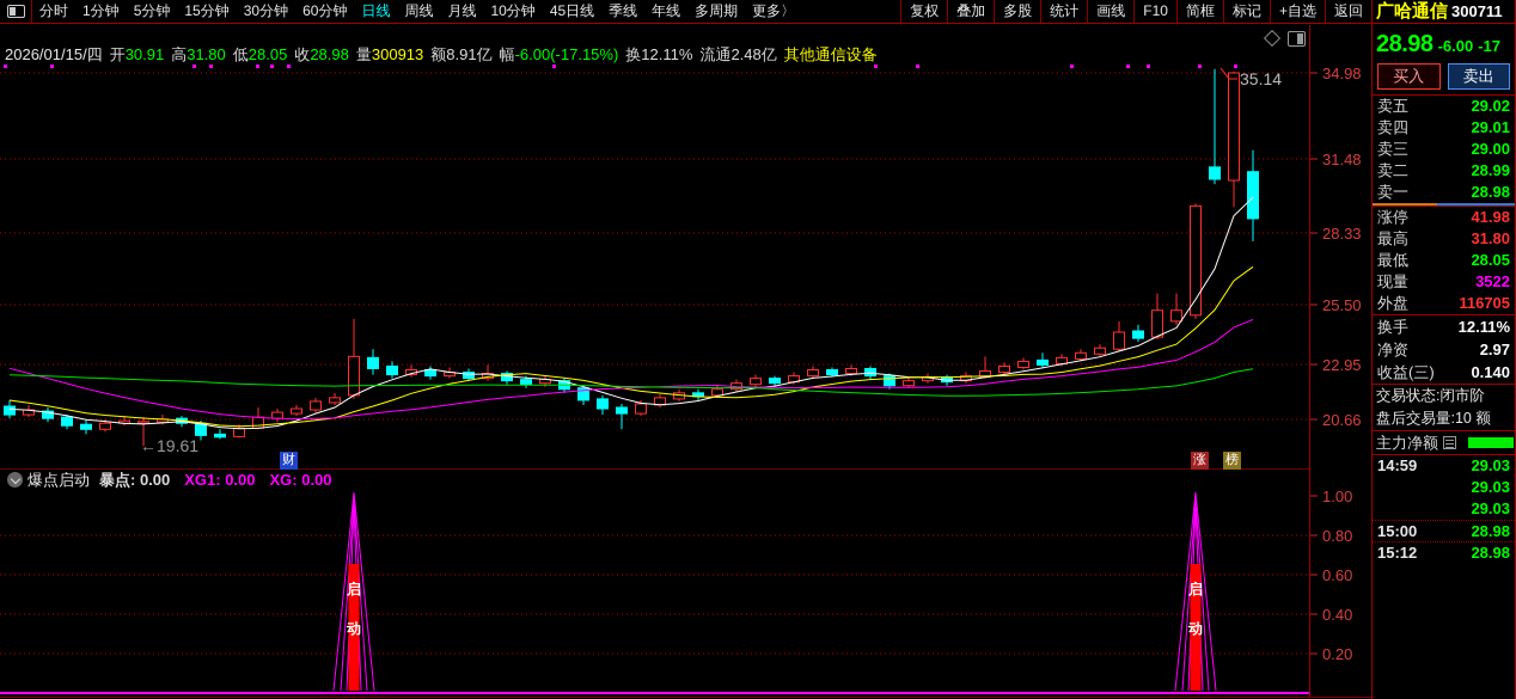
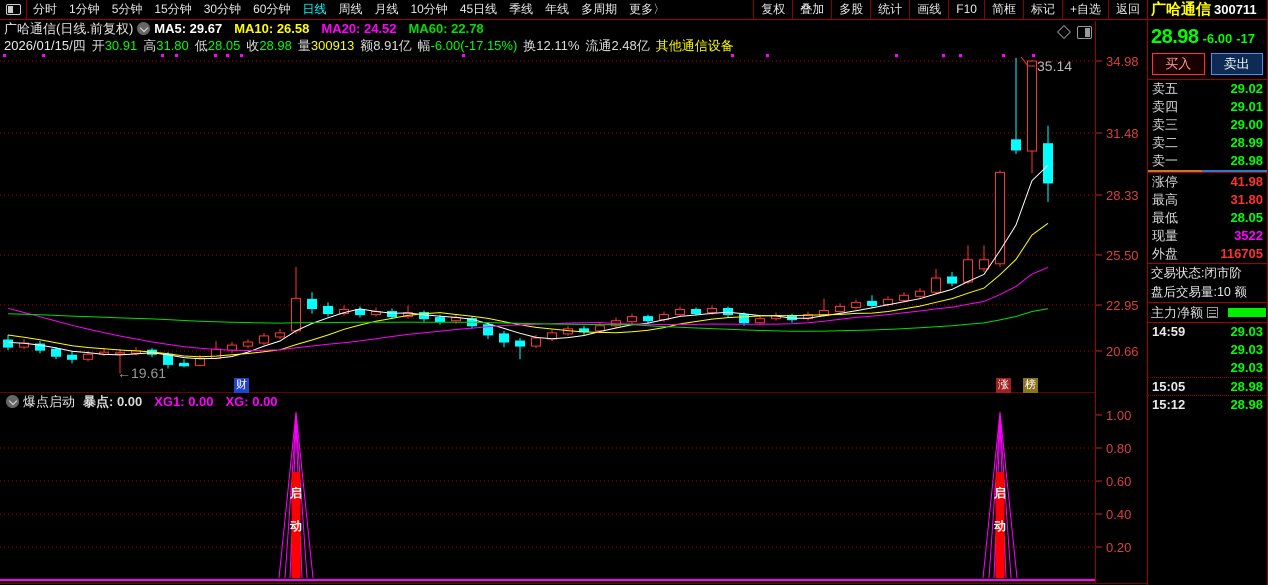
  分时
  1分钟
  5分钟
  15分钟
  30分钟
  60分钟
  日线
  周线
  月线
  10分钟
  45日线
  季线
  年线
  多周期
  更多〉
  复权
  叠加
  多股
  统计
  画线
  F10
  简框
  标记
  +自选
  返回
+ 广哈通信(日线.前复权) MA5: 29.67 MA10: 26.58 MA20: 24.52 MA60: 22.78
  2026/01/15/四 开30.91 高31.80 低28.05 收28.98 量300913 额8.91亿 幅-6.00(-17.15%) 换12.11% 流通2.48亿 其他通信设备
  34.98
  31.48
  28.33
  25.50
  22.95
  20.66
  1.00
  0.80
  0.60
  0.40
  0.20
  启
  动
  启
  动
  ←19.61
  35.14
  爆点启动 暴点: 0.00 XG1: 0.00 XG: 0.00
  广哈通信 300711
  28.98 -6.00 -17
  买入
  卖出
  卖五
  29.02
  卖四
  29.01
  卖三
  29.00
  卖二
  28.99
  卖一
  28.98
  涨停
  41.98
  最高
  31.80
  最低
  28.05
  现量
  3522
  外盘
  116705
- 换手
- 12.11%
- 净资
- 2.97
- 收益(三)
- 0.140
  交易状态:闭市阶
  盘后交易量:10 额
  主力净额
  14:59
  29.03
  29.03
  29.03
- 15:00
+ 15:05
  28.98
  15:12
  28.98
  财
  涨
  榜
